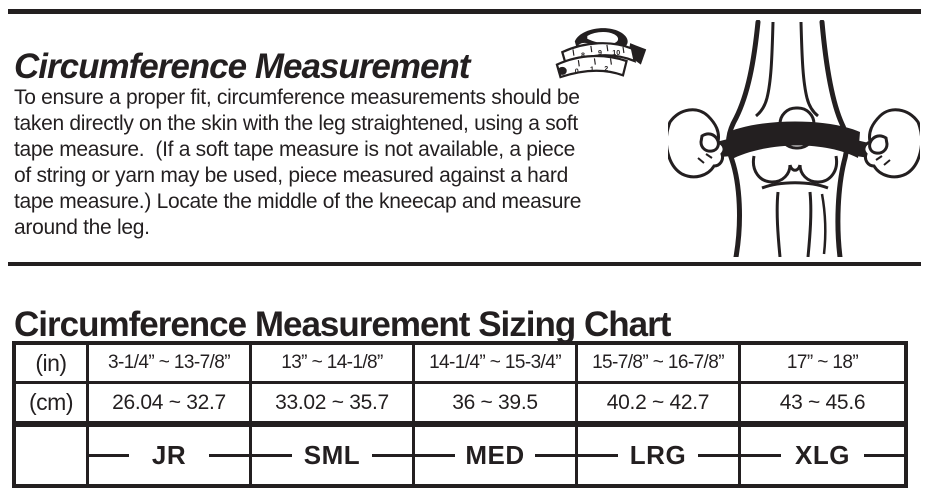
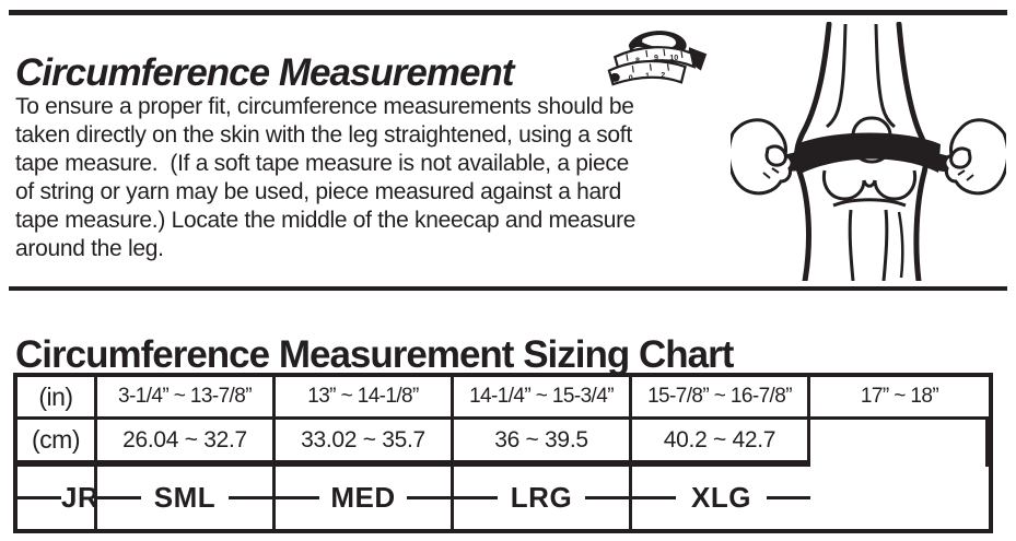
  Circumference Measurement
  8
  9
  10
  0
  1
  2
  To ensure a proper fit, circumference measurements should be
  taken directly on the skin with the leg straightened, using a soft
  tape measure. (If a soft tape measure is not available, a piece
  of string or yarn may be used, piece measured against a hard
  tape measure.) Locate the middle of the kneecap and measure
  around the leg.
  Circumference Measurement Sizing Chart
  (in)
  3-1/4” ~ 13-7/8”
  13” ~ 14-1/8”
  14-1/4” ~ 15-3/4”
  15-7/8” ~ 16-7/8”
  17” ~ 18”
  (cm)
  26.04 ~ 32.7
  33.02 ~ 35.7
  36 ~ 39.5
  40.2 ~ 42.7
- 43 ~ 45.6
  JR
  SML
  MED
  LRG
  XLG
